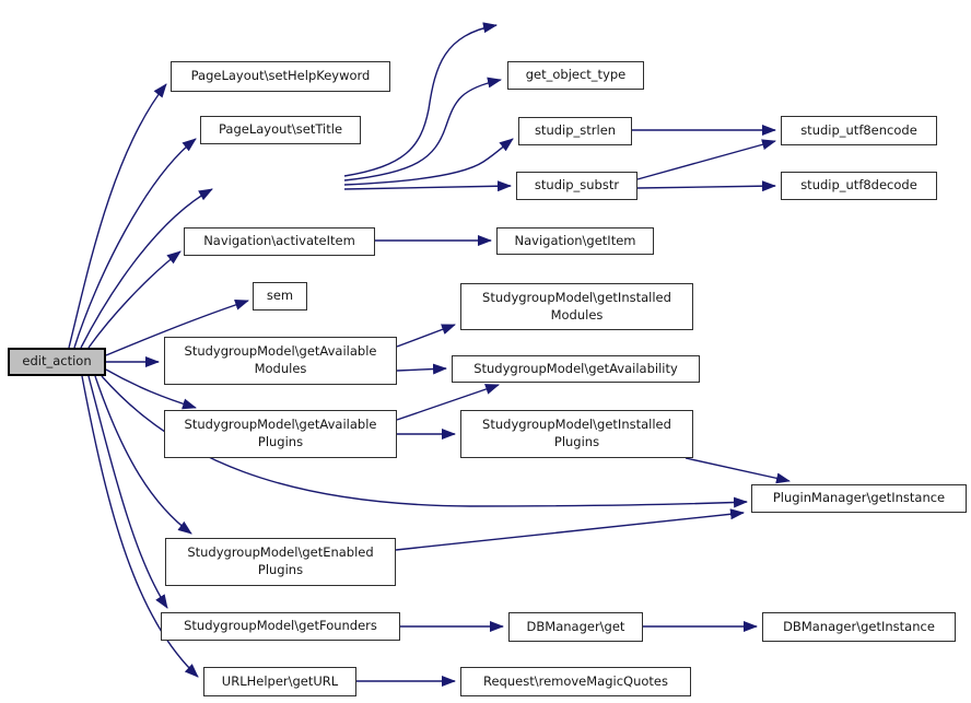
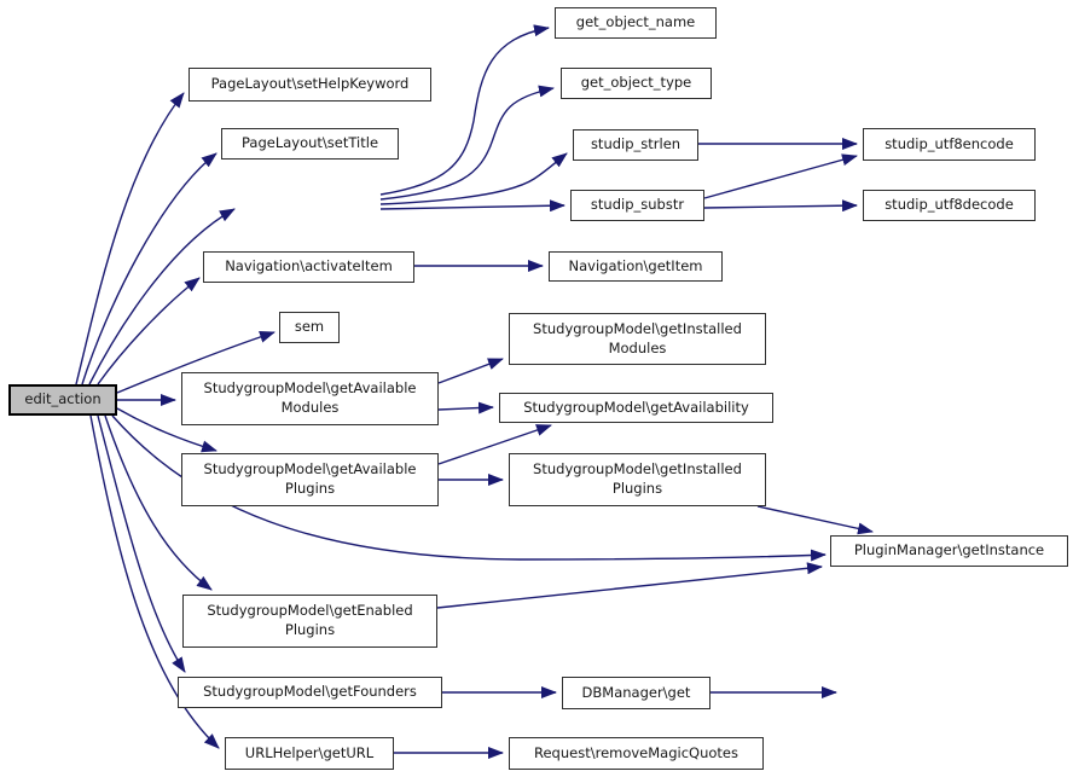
  edit_action
  PageLayout\setHelpKeyword
  PageLayout\setTitle
  Navigation\activateItem
  sem
  StudygroupModel\getAvailable
  Modules
  StudygroupModel\getAvailable
  Plugins
  StudygroupModel\getEnabled
  Plugins
  StudygroupModel\getFounders
  URLHelper\getURL
+ get_object_name
  get_object_type
  studip_strlen
  studip_substr
  Navigation\getItem
  StudygroupModel\getInstalled
  Modules
  StudygroupModel\getAvailability
  StudygroupModel\getInstalled
  Plugins
  PluginManager\getInstance
  DBManager\get
- DBManager\getInstance
  Request\removeMagicQuotes
  studip_utf8encode
  studip_utf8decode
